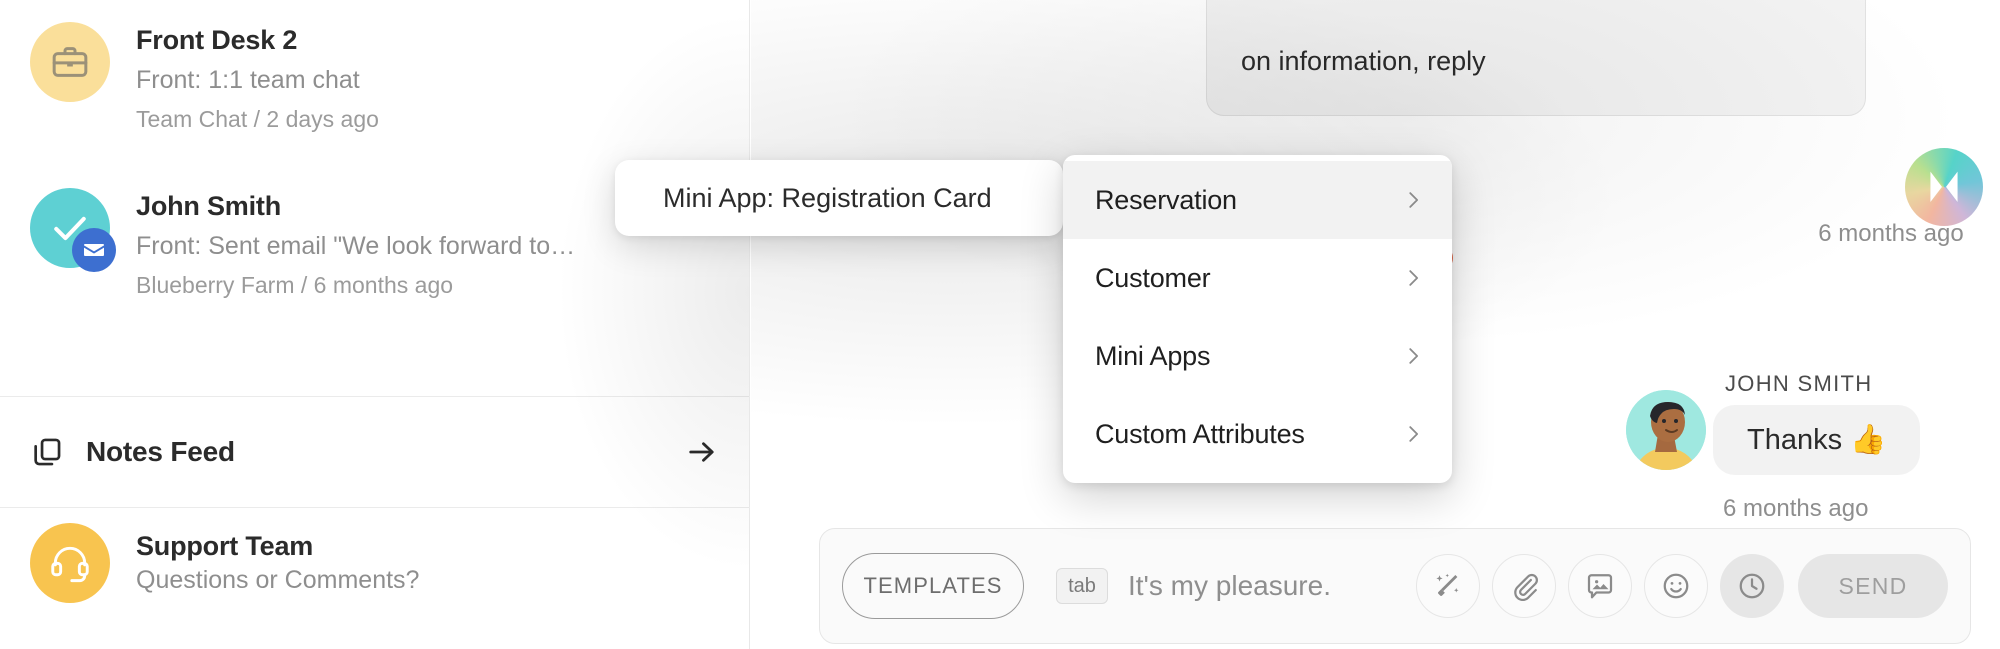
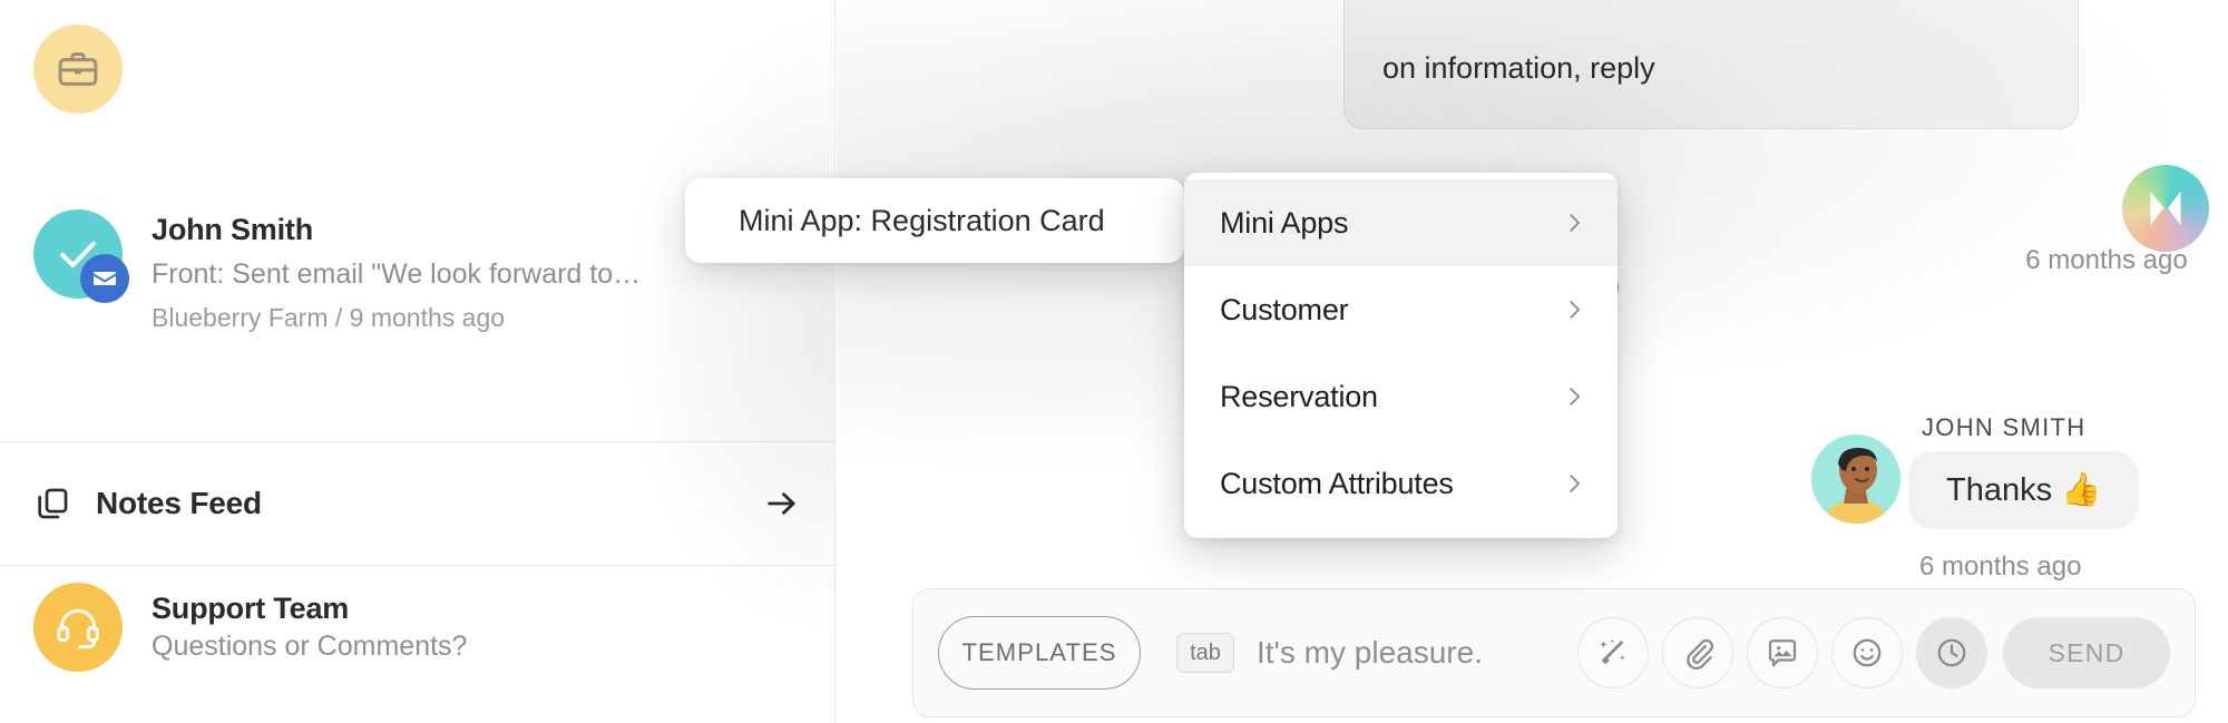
- Front Desk 2
- Front: 1:1 team chat
- Team Chat / 2 days ago
  John Smith
  Front: Sent email "We look forw
- Blueberry Farm / 6 months ago
+ Blueberry Farm / 9 months ago
  Notes Feed
  Support Team
  Questions or Comments?
  TEMPLATES
  tab
  It's my pleasure.
  SEND
  Mini App: Registration Card
- Reservation
+ Mini Apps
  Customer
- Mini Apps
+ Reservation
  Custom Attributes
